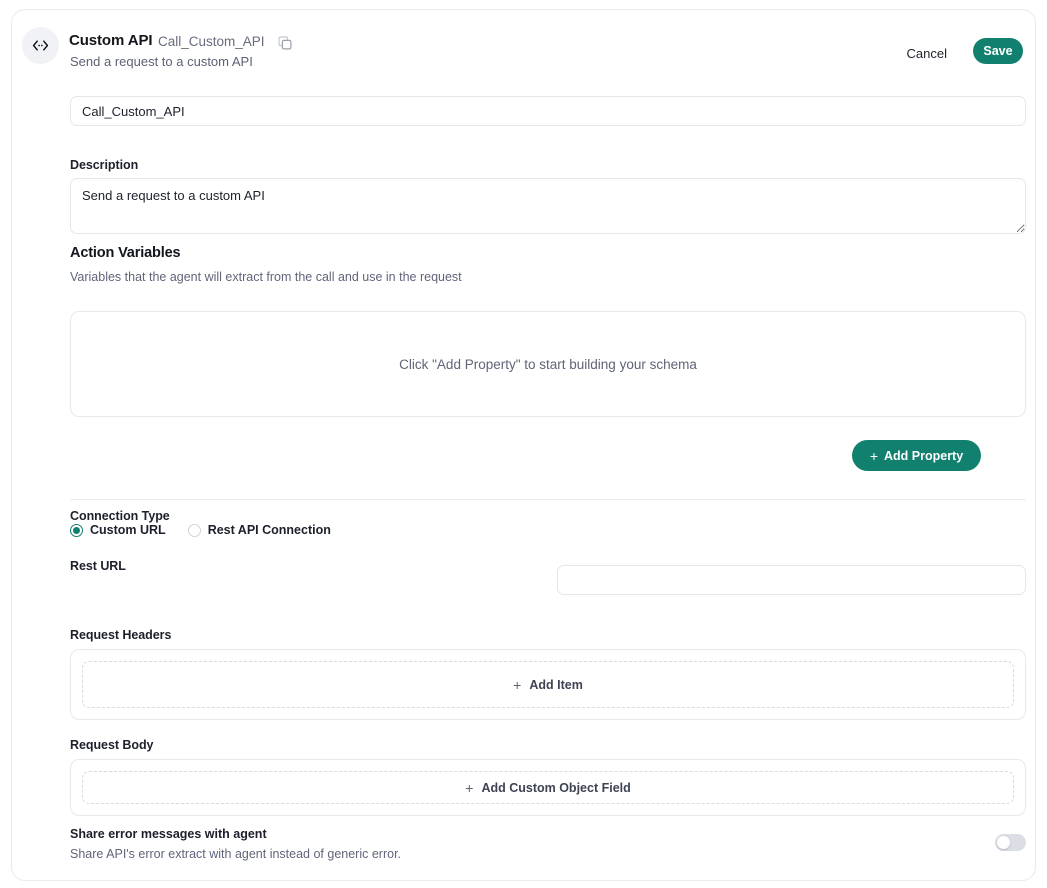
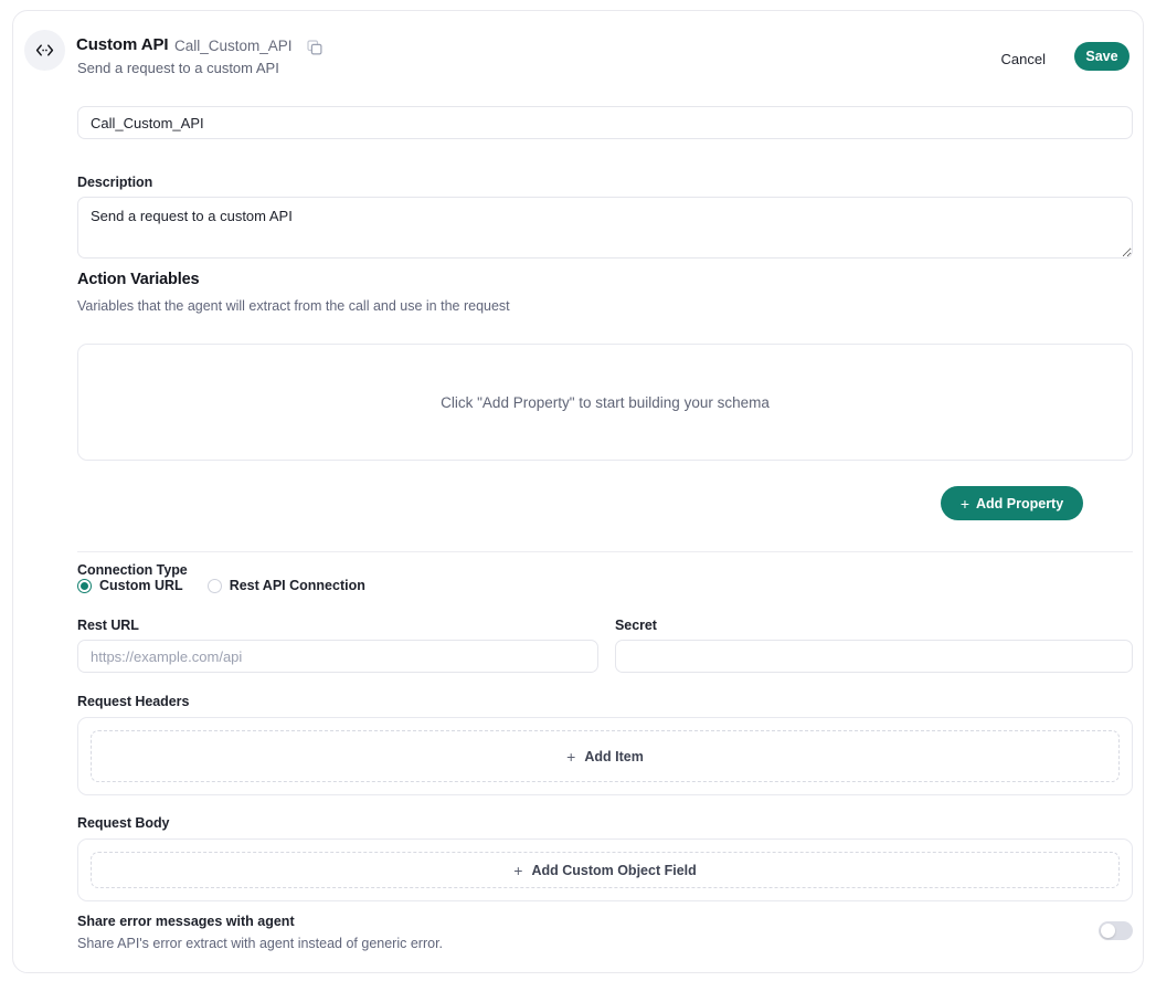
  Custom API
  Call_Custom_API
  Send a request to a custom API
  Cancel
  Save
  Call_Custom_API
  Description
  Send a request to a custom API
  Action Variables
  Variables that the agent will extract from the call and use in the request
  Click "Add Property" to start building your schema
  +
  Add Property
  Connection Type
  Custom URL
  Rest API Connection
  Rest URL
+ https://example.com/api
+ Secret
  Request Headers
  +
  Add Item
  Request Body
  +
  Add Custom Object Field
  Share error messages with agent
  Share API's error extract with agent instead of generic error.
